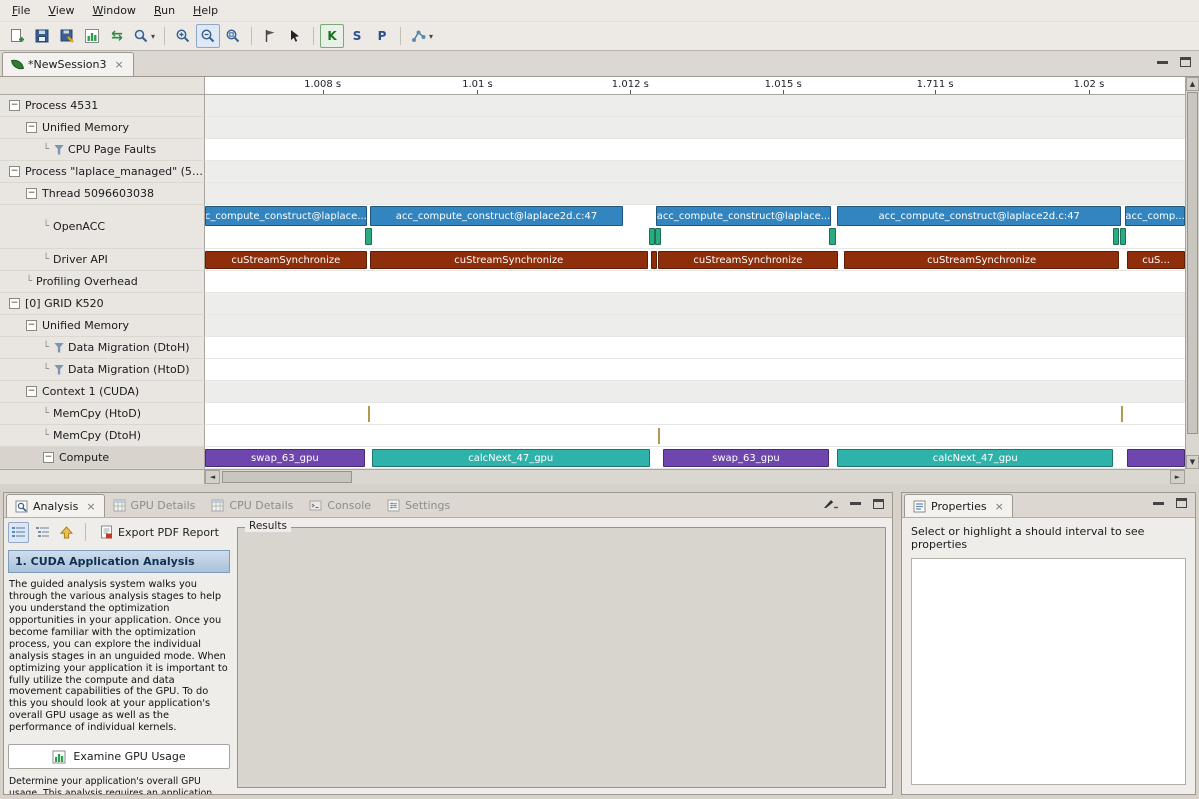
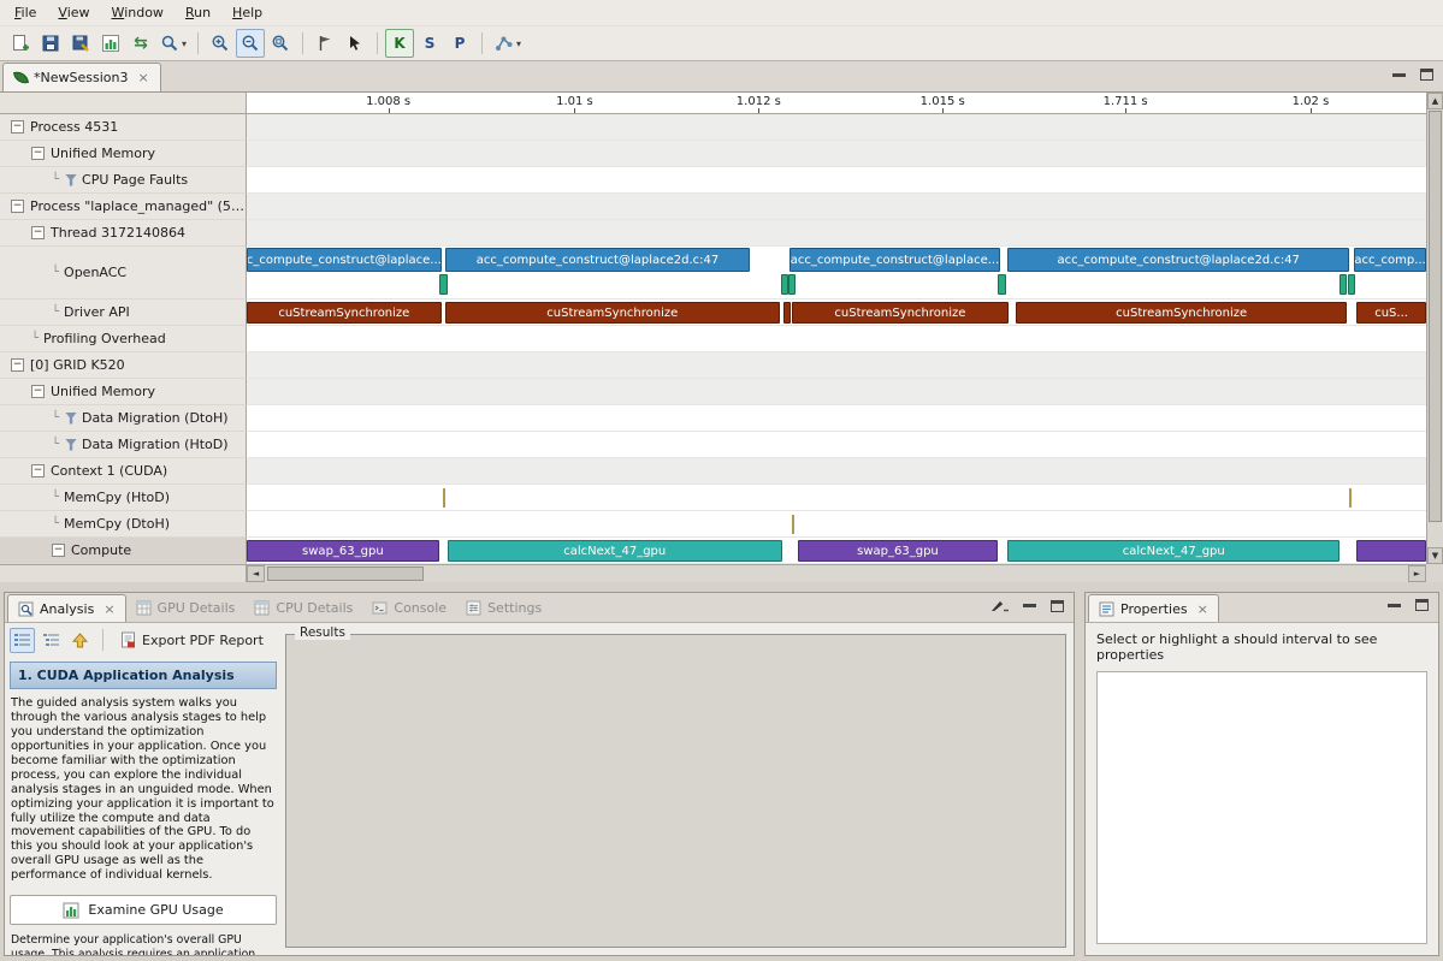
  File
  View
  Window
  Run
  Help
  ⇆
  ▾
  K
  S
  P
  ▾
  *NewSession3
  ×
  1.008 s
  1.01 s
  1.012 s
  1.015 s
  1.711 s
  1.02 s
  −
  Process 4531
  −
  Unified Memory
  └
  CPU Page Faults
  −
  Process "laplace_managed" (538
  −
- Thread 5096603038
+ Thread 3172140864
  └
  OpenACC
  c_compute_construct@laplace...
  acc_compute_construct@laplace2d.c:47
  acc_compute_construct@laplace...
  acc_compute_construct@laplace2d.c:47
  acc_comp...
  └
  Driver API
  cuStreamSynchronize
  cuStreamSynchronize
  cuStreamSynchronize
  cuStreamSynchronize
  cuS...
  └
  Profiling Overhead
  −
  [0] GRID K520
  −
  Unified Memory
  └
  Data Migration (DtoH)
  └
  Data Migration (HtoD)
  −
  Context 1 (CUDA)
  └
  MemCpy (HtoD)
  └
  MemCpy (DtoH)
  −
  Compute
  swap_63_gpu
  calcNext_47_gpu
  swap_63_gpu
  calcNext_47_gpu
  ▲
  ▼
  ◄
  ►
  Analysis
  ×
  GPU Details
  CPU Details
  Console
  Settings
  Export PDF Report
  1. CUDA Application Analysis
  The guided analysis system walks you through the various analysis stages to help you understand the optimization opportunities in your application. Once you become familiar with the optimization process, you can explore the individual analysis stages in an unguided mode. When optimizing your application it is important to fully utilize the compute and data movement capabilities of the GPU. To do this you should look at your application's overall GPU usage as well as the performance of individual kernels.
  Examine GPU Usage
  Results
  Properties
  ×
  Select or highlight a should interval to see properties
